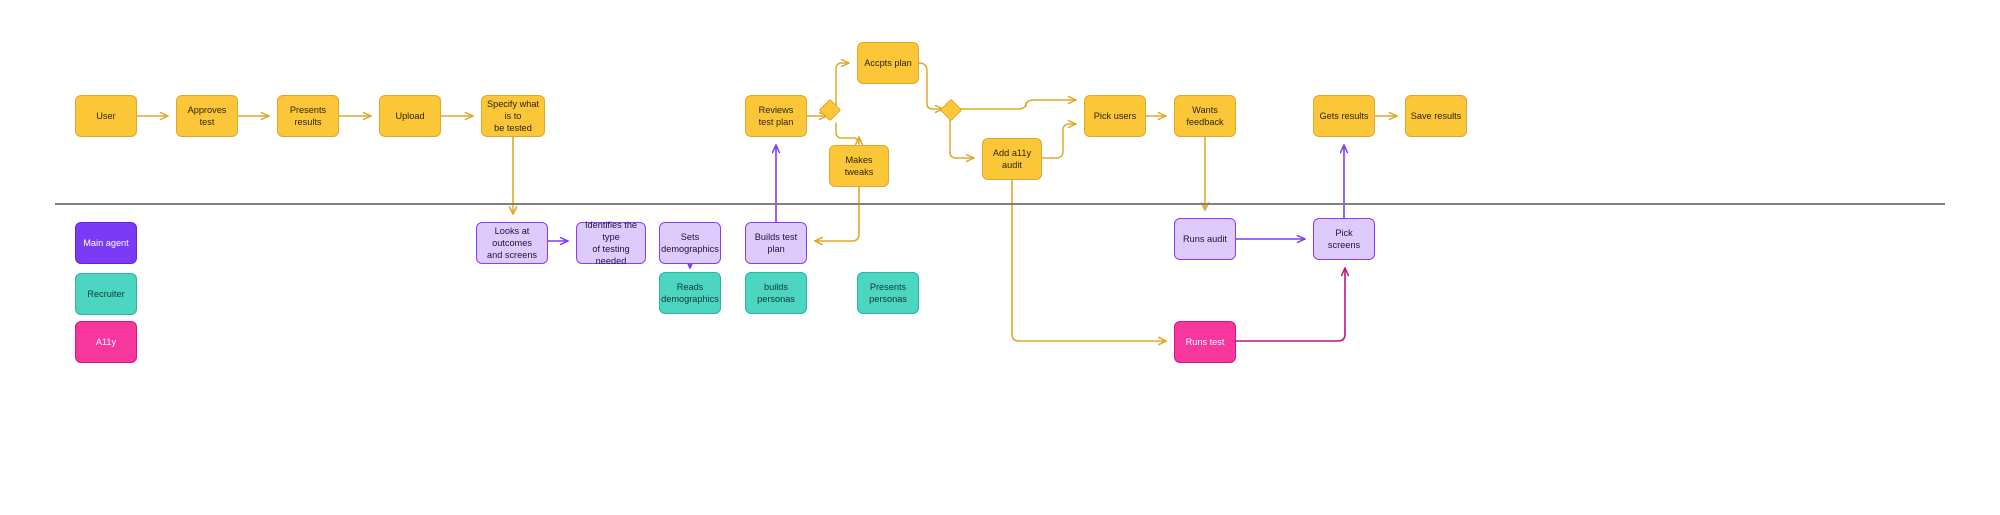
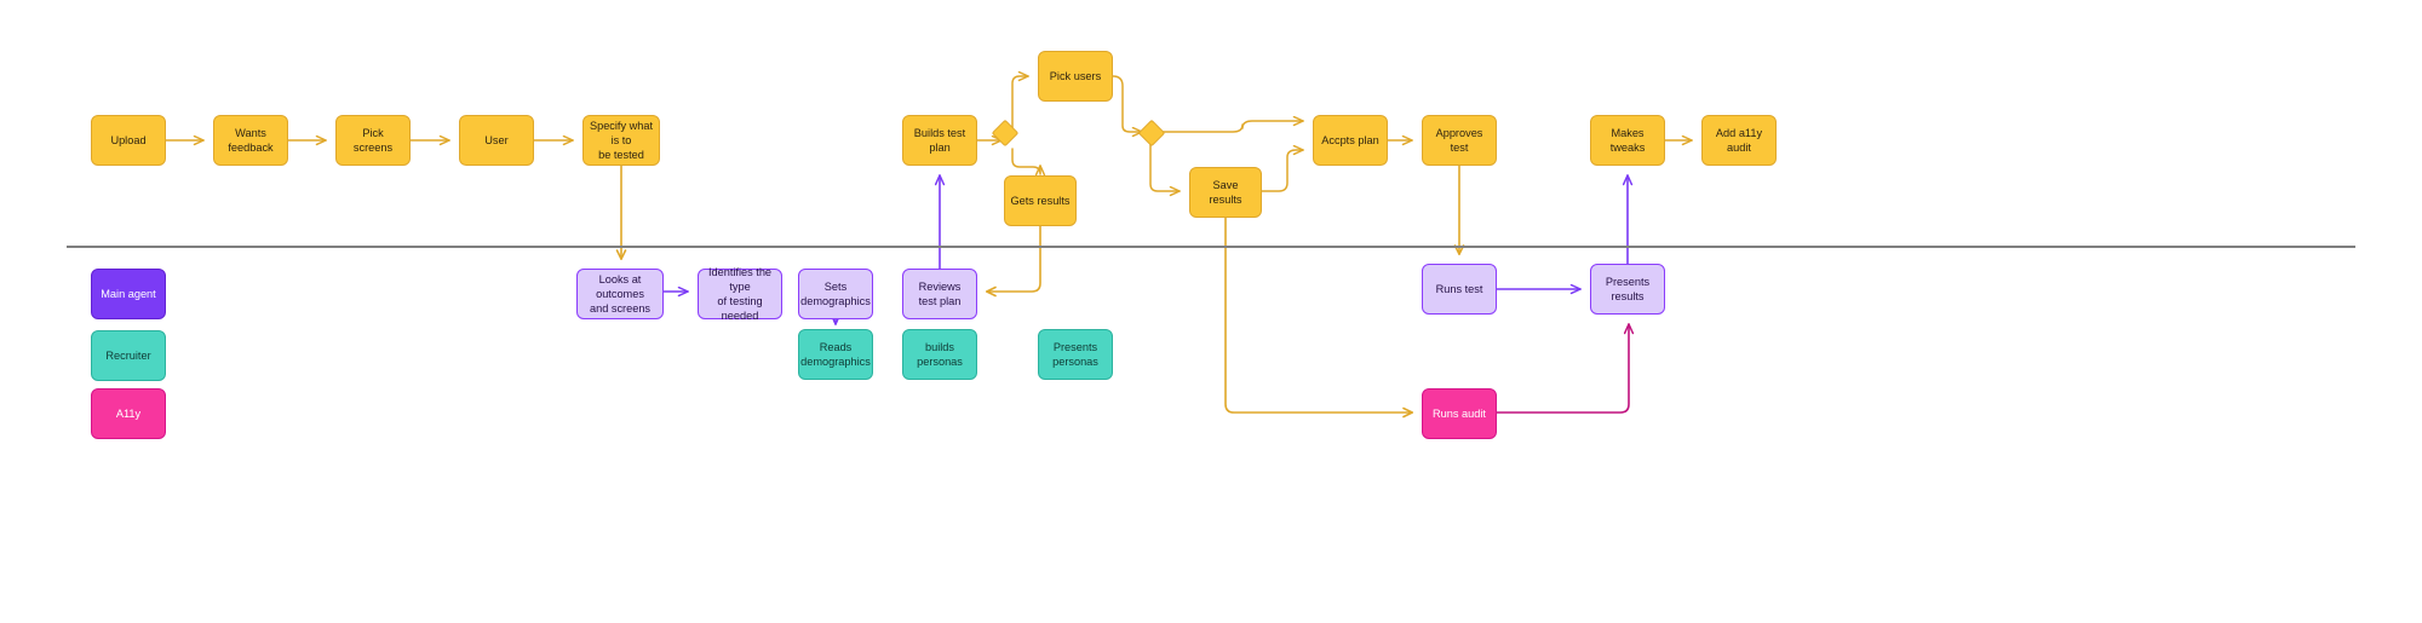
- User
+ Upload
- Approves test
+ Wants feedback
- Presents results
+ Pick screens
- Upload
+ User
  Specify what is to
  be tested
- Reviews test plan
+ Builds test plan
- Accpts plan
+ Pick users
- Makes tweaks
+ Gets results
- Add a11y audit
+ Save results
- Pick users
+ Accpts plan
- Wants feedback
+ Approves test
- Gets results
+ Makes tweaks
- Save results
+ Add a11y audit
  Looks at outcomes
  and screens
  Identifies the type
  of testing needed
  Sets
  demographics
- Builds test plan
+ Reviews test plan
  Reads
  demographics
  builds personas
  Presents personas
- Runs audit
+ Runs test
- Pick screens
+ Presents results
- Runs test
+ Runs audit
  Main agent
  Recruiter
  A11y
